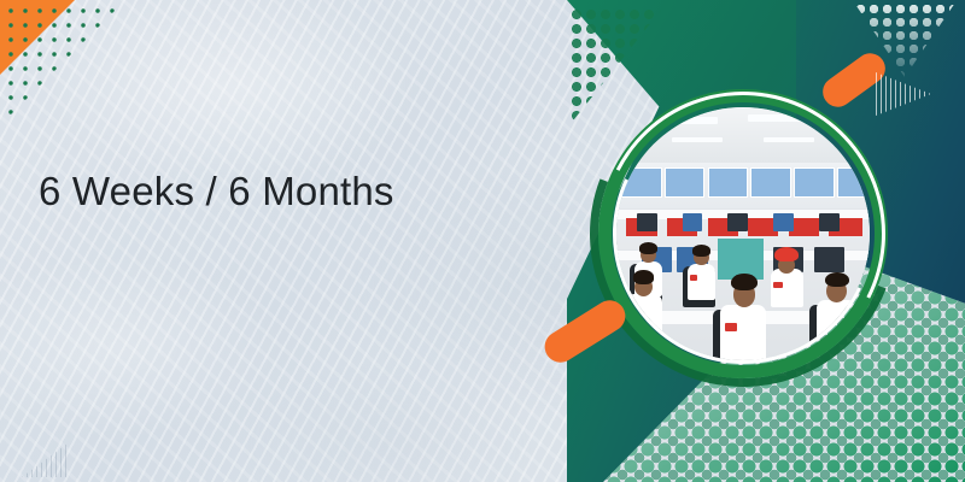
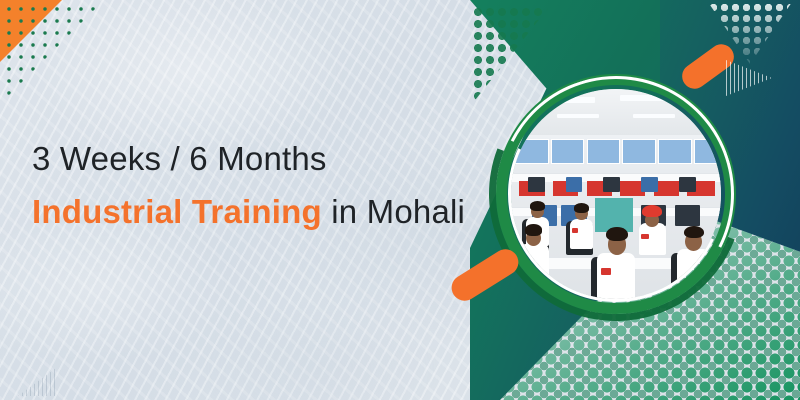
- 6 Weeks / 6 Months
+ 3 Weeks / 6 Months
+ Industrial Training in Mohali
